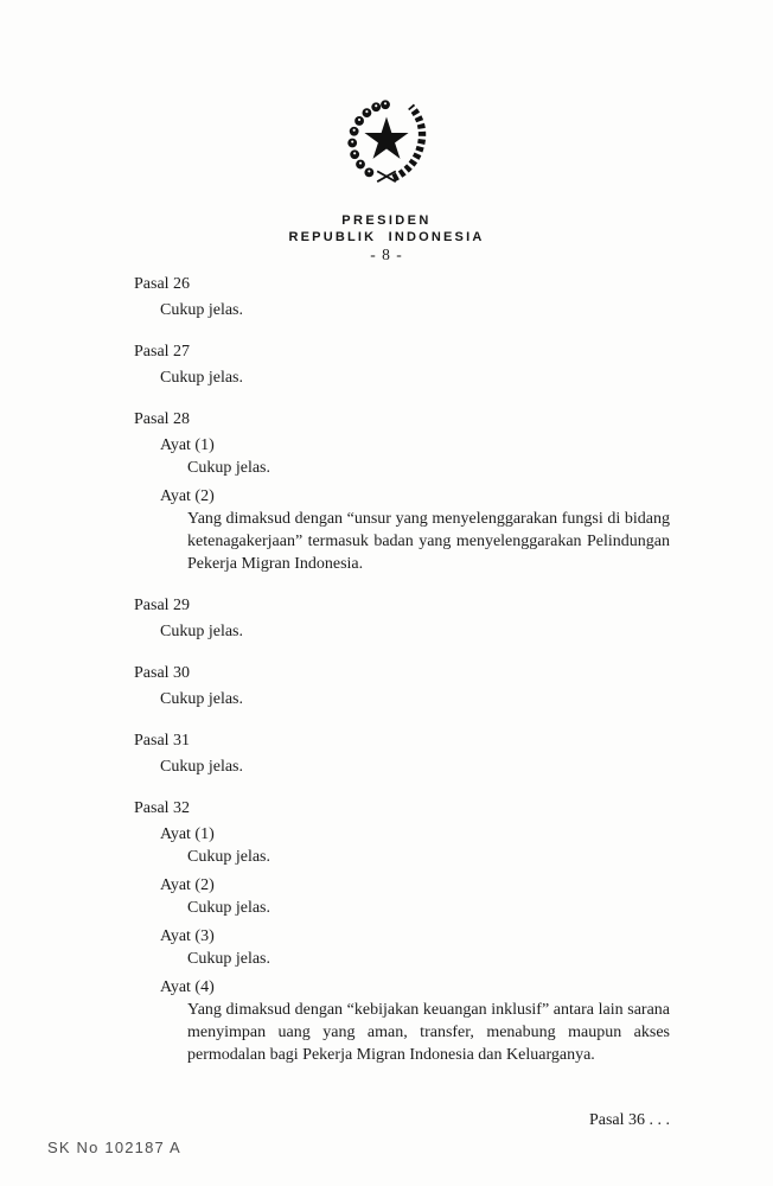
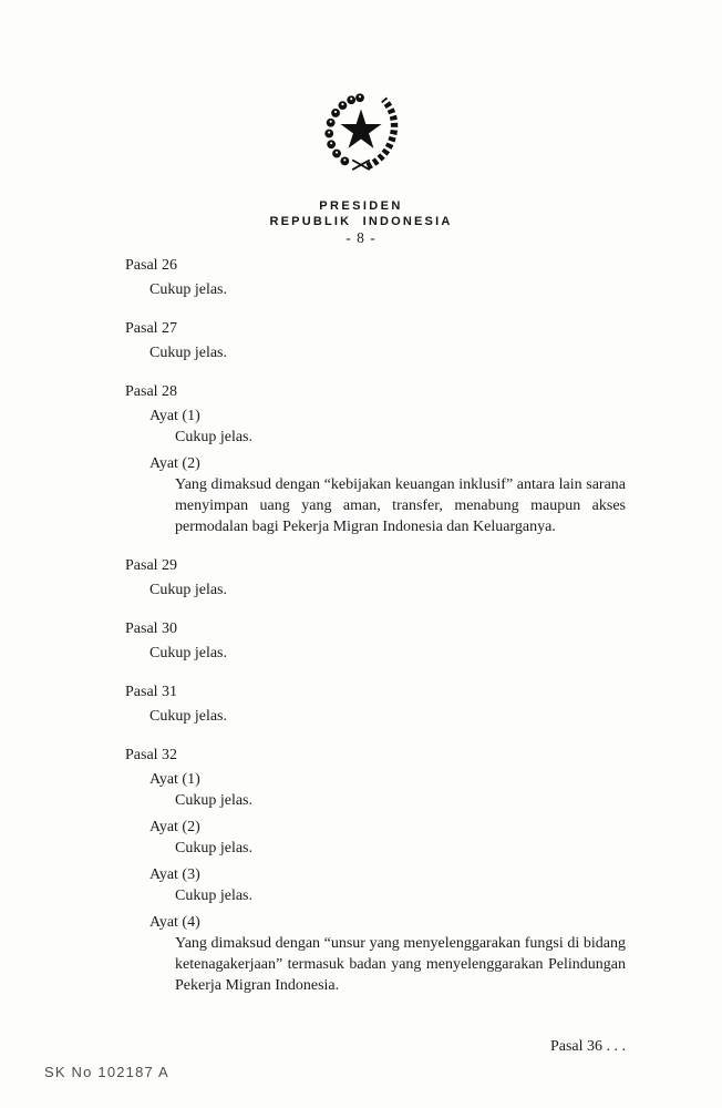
  PRESIDEN
  REPUBLIK INDONESIA
  - 8 -
  Pasal 26
  Cukup jelas.
  Pasal 27
  Cukup jelas.
  Pasal 28
  Ayat (1)
  Cukup jelas.
  Ayat (2)
- Yang dimaksud dengan “unsur yang menyelenggarakan fungsi di bidang ketenagakerjaan” termasuk badan yang menyelenggarakan Pelindungan Pekerja Migran Indonesia.
+ Yang dimaksud dengan “kebijakan keuangan inklusif” antara lain sarana menyimpan uang yang aman, transfer, menabung maupun akses permodalan bagi Pekerja Migran Indonesia dan Keluarganya.
  Pasal 29
  Cukup jelas.
  Pasal 30
  Cukup jelas.
  Pasal 31
  Cukup jelas.
  Pasal 32
  Ayat (1)
  Cukup jelas.
  Ayat (2)
  Cukup jelas.
  Ayat (3)
  Cukup jelas.
  Ayat (4)
- Yang dimaksud dengan “kebijakan keuangan inklusif” antara lain sarana menyimpan uang yang aman, transfer, menabung maupun akses permodalan bagi Pekerja Migran Indonesia dan Keluarganya.
+ Yang dimaksud dengan “unsur yang menyelenggarakan fungsi di bidang ketenagakerjaan” termasuk badan yang menyelenggarakan Pelindungan Pekerja Migran Indonesia.
  Pasal 36 . . .
  SK No 102187 A
